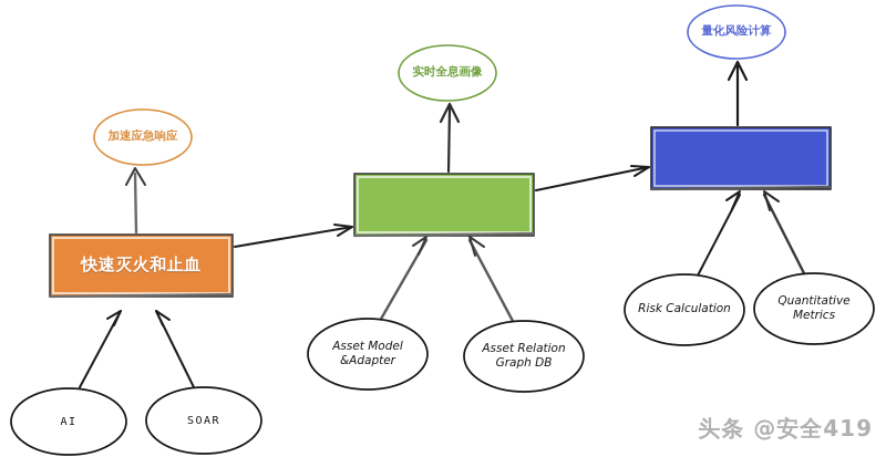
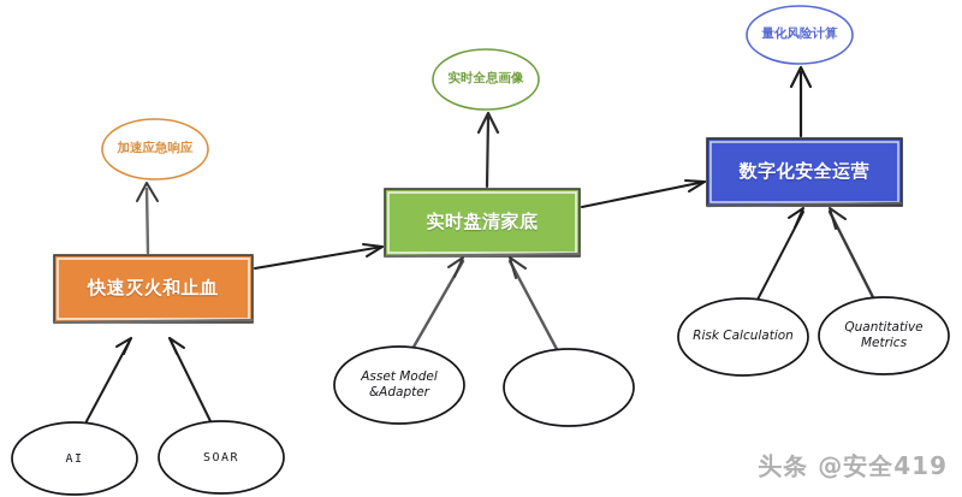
  快速灭火和止血
+ 实时盘清家底
+ 数字化安全运营
  加速应急响应
  实时全息画像
  量化风险计算
  AI
  SOAR
  Asset Model
  &Adapter
- Asset Relation
- Graph DB
  Risk Calculation
  Quantitative
  Metrics
  头条 @安全419
